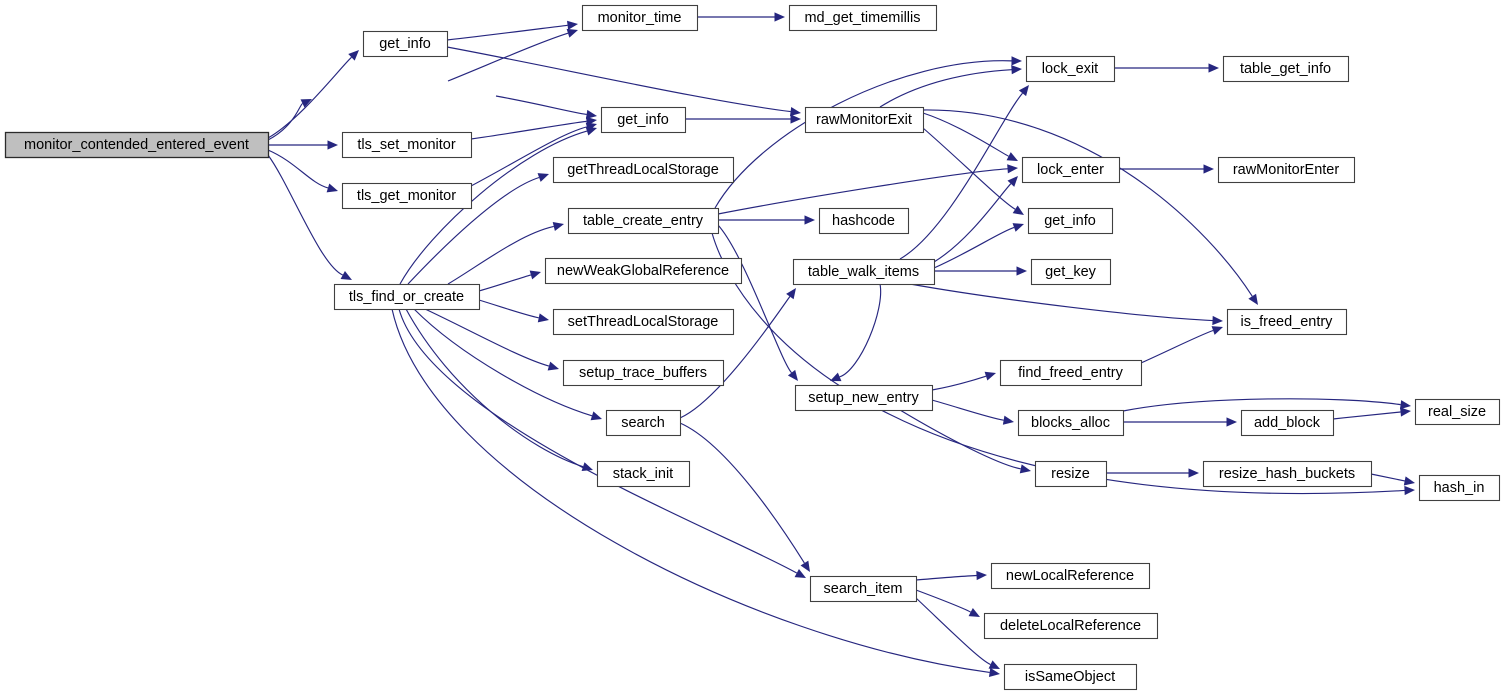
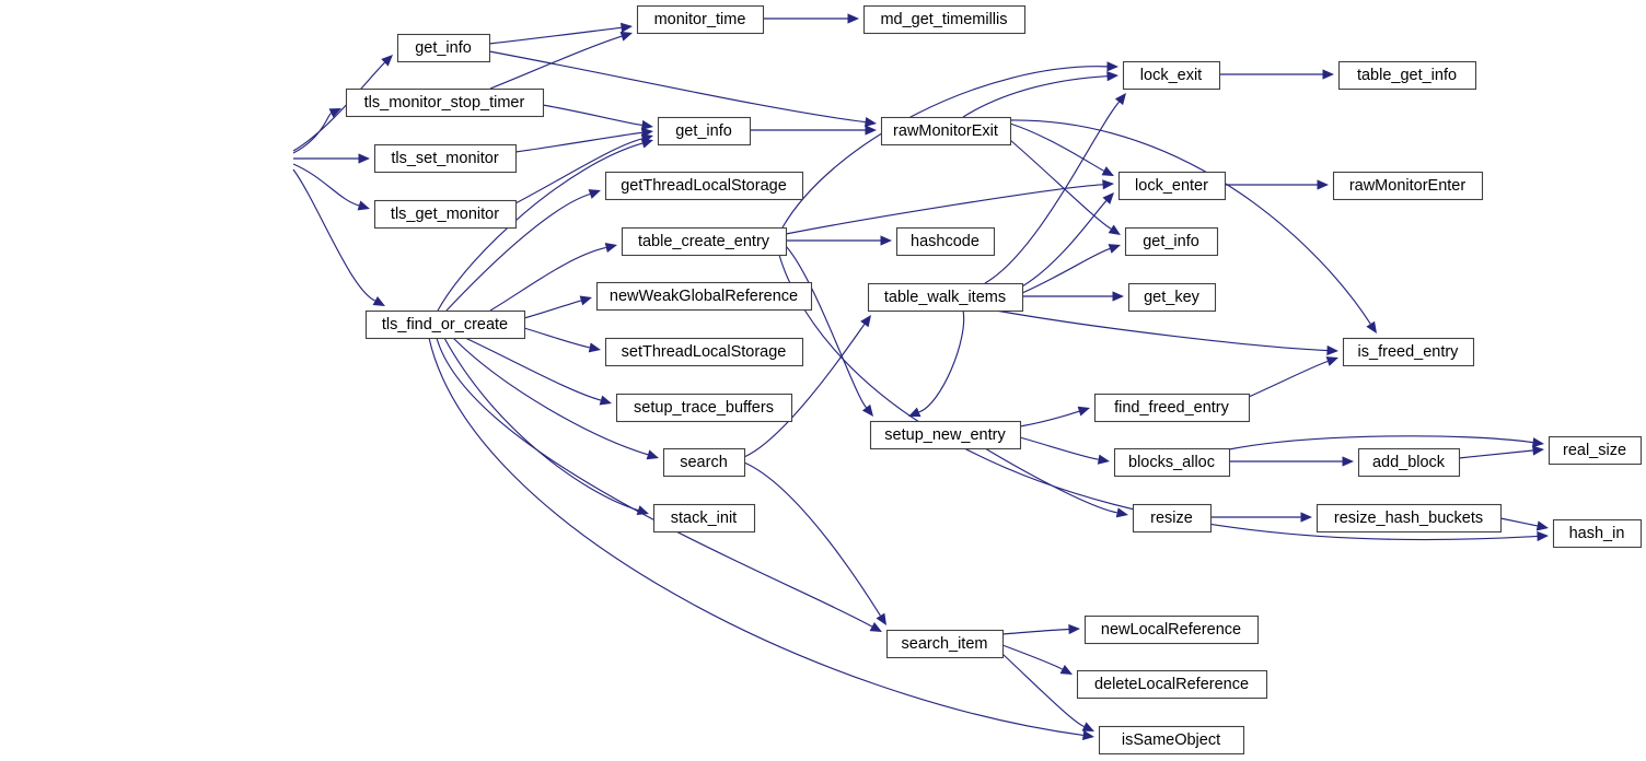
- monitor_contended_entered_event
  get_info
+ tls_monitor_stop_timer
  tls_set_monitor
  tls_get_monitor
  tls_find_or_create
  monitor_time
  md_get_timemillis
  get_info
  getThreadLocalStorage
  table_create_entry
  newWeakGlobalReference
  setThreadLocalStorage
  setup_trace_buffers
  search
  stack_init
  rawMonitorExit
  hashcode
  table_walk_items
  setup_new_entry
  search_item
  lock_exit
  lock_enter
  get_info
  get_key
  find_freed_entry
  blocks_alloc
  resize
  newLocalReference
  deleteLocalReference
  isSameObject
  table_get_info
  rawMonitorEnter
  is_freed_entry
  add_block
  resize_hash_buckets
  real_size
  hash_in
